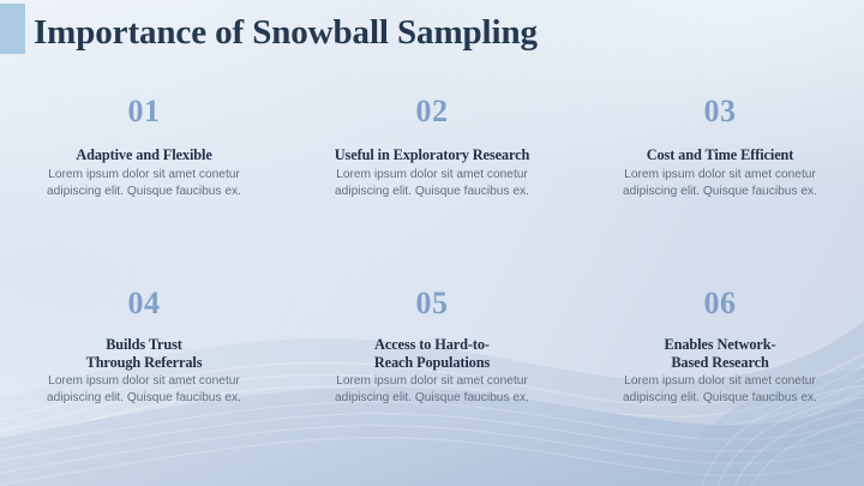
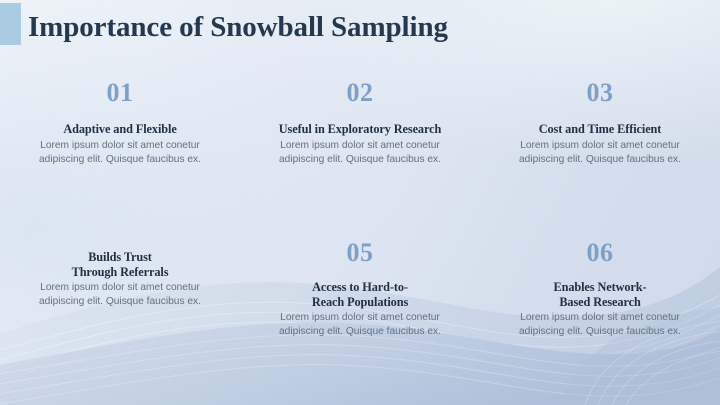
  Importance of Snowball Sampling
  01
  Adaptive and Flexible
  Lorem ipsum dolor sit amet conetur
  adipiscing elit. Quisque faucibus ex.
  02
  Useful in Exploratory Research
  Lorem ipsum dolor sit amet conetur
  adipiscing elit. Quisque faucibus ex.
  03
  Cost and Time Efficient
  Lorem ipsum dolor sit amet conetur
  adipiscing elit. Quisque faucibus ex.
- 04
  Builds Trust
  Through Referrals
  Lorem ipsum dolor sit amet conetur
  adipiscing elit. Quisque faucibus ex.
  05
  Access to Hard-to-
  Reach Populations
  Lorem ipsum dolor sit amet conetur
  adipiscing elit. Quisque faucibus ex.
  06
  Enables Network-
  Based Research
  Lorem ipsum dolor sit amet conetur
  adipiscing elit. Quisque faucibus ex.
